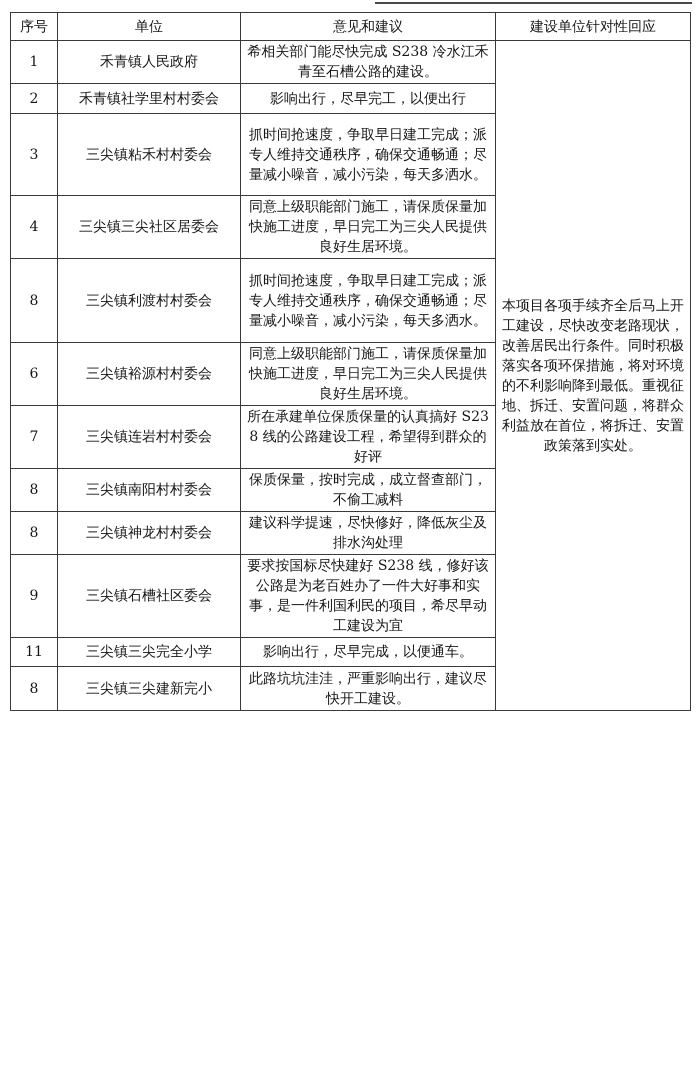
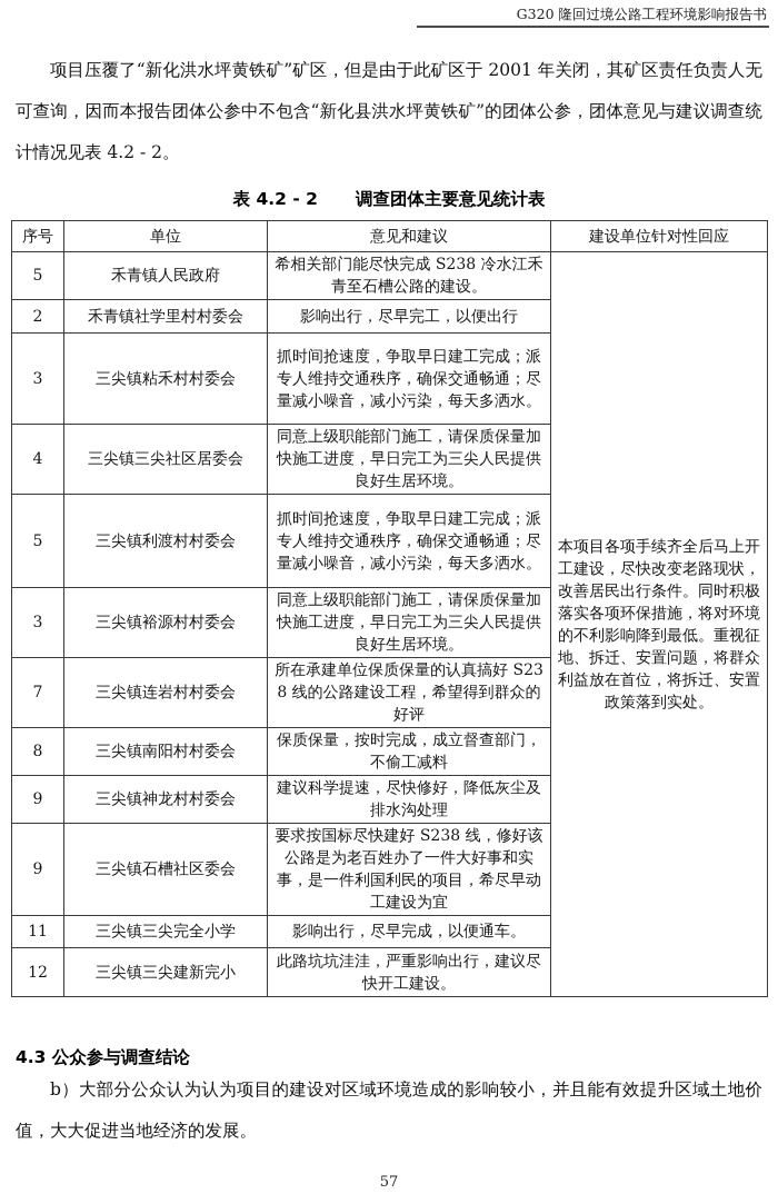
+ G320 隆回过境公路工程环境影响报告书
+ 项目压覆了“新化洪水坪黄铁矿”矿区，但是由于此矿区于 2001 年关闭，其矿区责任负责人无可查询，因而本报告团体公参中不包含“新化县洪水坪黄铁矿”的团体公参，团体意见与建议调查统计情况见表 4.2 - 2。
+ 表 4.2 - 2 调查团体主要意见统计表
  序号	单位	意见和建议	建设单位针对性回应
- 1	禾青镇人民政府	希相关部门能尽快完成 S238 冷水江禾青至石槽公路的建设。	本项目各项手续齐全后马上开工建设，尽快改变老路现状，改善居民出行条件。同时积极落实各项环保措施，将对环境的不利影响降到最低。重视征地、拆迁、安置问题，将群众利益放在首位，将拆迁、安置政策落到实处。
+ 5	禾青镇人民政府	希相关部门能尽快完成 S238 冷水江禾青至石槽公路的建设。	本项目各项手续齐全后马上开工建设，尽快改变老路现状，改善居民出行条件。同时积极落实各项环保措施，将对环境的不利影响降到最低。重视征地、拆迁、安置问题，将群众利益放在首位，将拆迁、安置政策落到实处。
  2	禾青镇社学里村村委会	影响出行，尽早完工，以便出行
  3	三尖镇粘禾村村委会	抓时间抢速度，争取早日建工完成；派专人维持交通秩序，确保交通畅通；尽量减小噪音，减小污染，每天多洒水。
  4	三尖镇三尖社区居委会	同意上级职能部门施工，请保质保量加快施工进度，早日完工为三尖人民提供良好生居环境。
- 8	三尖镇利渡村村委会	抓时间抢速度，争取早日建工完成；派专人维持交通秩序，确保交通畅通；尽量减小噪音，减小污染，每天多洒水。
+ 5	三尖镇利渡村村委会	抓时间抢速度，争取早日建工完成；派专人维持交通秩序，确保交通畅通；尽量减小噪音，减小污染，每天多洒水。
- 6	三尖镇裕源村村委会	同意上级职能部门施工，请保质保量加快施工进度，早日完工为三尖人民提供良好生居环境。
+ 3	三尖镇裕源村村委会	同意上级职能部门施工，请保质保量加快施工进度，早日完工为三尖人民提供良好生居环境。
  7	三尖镇连岩村村委会	所在承建单位保质保量的认真搞好 S238 线的公路建设工程，希望得到群众的好评
  8	三尖镇南阳村村委会	保质保量，按时完成，成立督查部门，不偷工减料
- 8	三尖镇神龙村村委会	建议科学提速，尽快修好，降低灰尘及排水沟处理
+ 9	三尖镇神龙村村委会	建议科学提速，尽快修好，降低灰尘及排水沟处理
  9	三尖镇石槽社区委会	要求按国标尽快建好 S238 线，修好该公路是为老百姓办了一件大好事和实事，是一件利国利民的项目，希尽早动工建设为宜
  11	三尖镇三尖完全小学	影响出行，尽早完成，以便通车。
- 8	三尖镇三尖建新完小	此路坑坑洼洼，严重影响出行，建议尽快开工建设。
+ 12	三尖镇三尖建新完小	此路坑坑洼洼，严重影响出行，建议尽快开工建设。
+ 4.3 公众参与调查结论
+ b）大部分公众认为认为项目的建设对区域环境造成的影响较小，并且能有效提升区域土地价值，大大促进当地经济的发展。
+ 57
